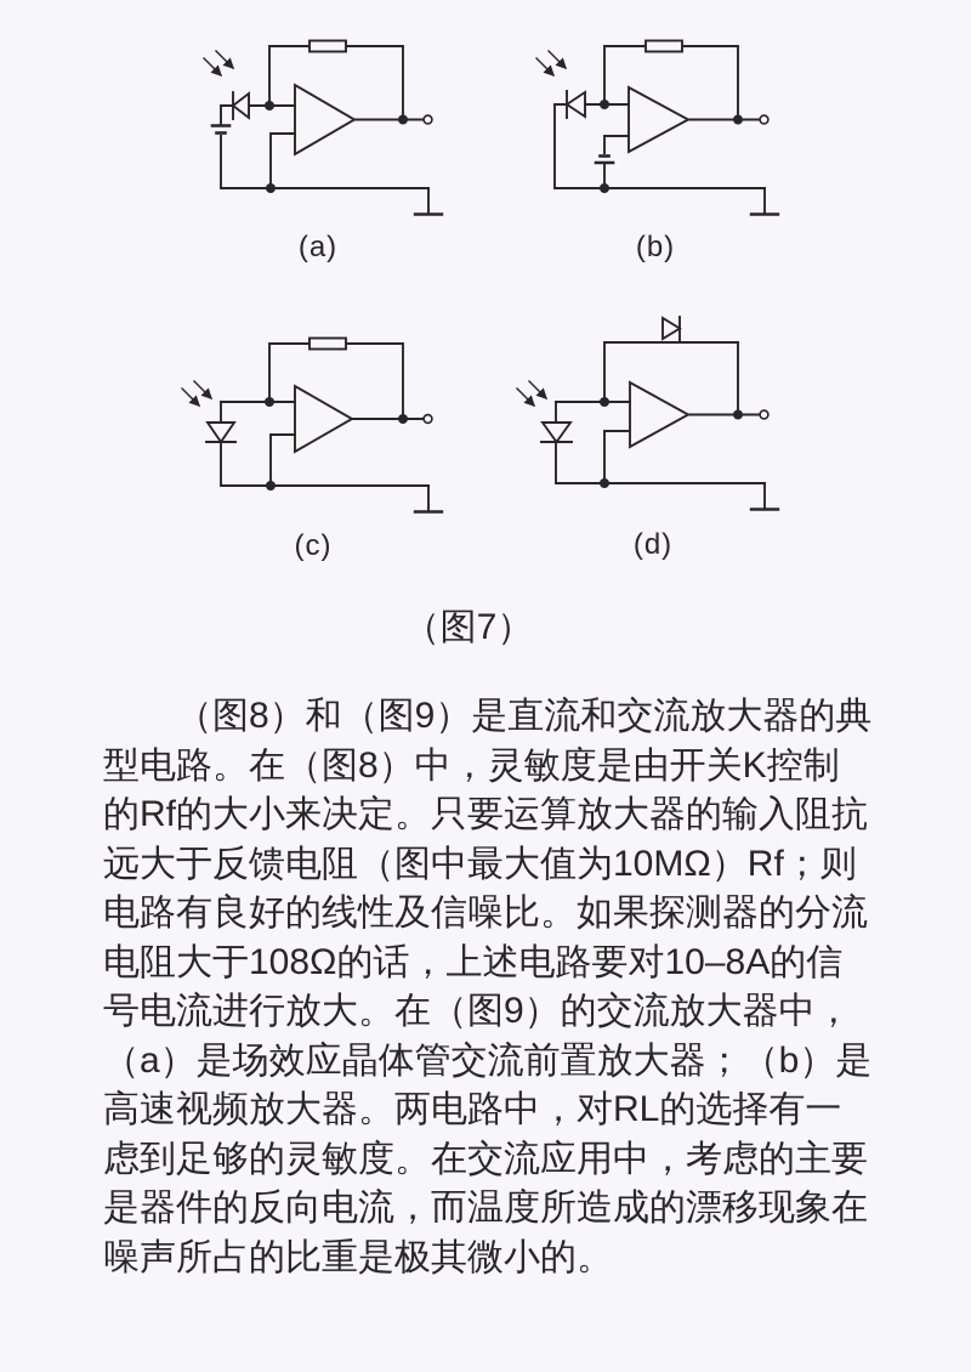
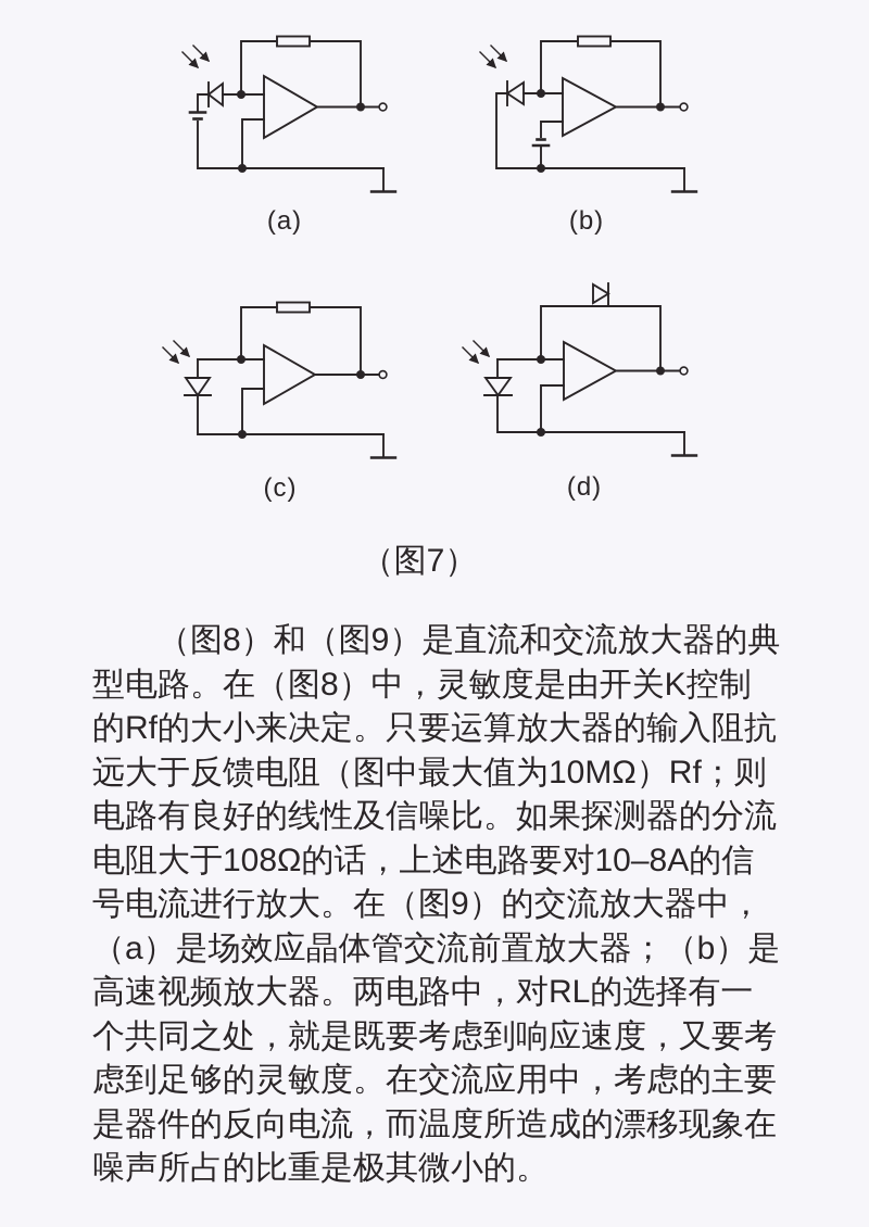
  (a)
  (b)
  (c)
  (d)
  （图7）
  （图8）和（图9）是直流和交流放大器的典
  型电路。在（图8）中，灵敏度是由开关K控制
  的Rf的大小来决定。只要运算放大器的输入阻抗
  远大于反馈电阻（图中最大值为10MΩ）Rf；则
  电路有良好的线性及信噪比。如果探测器的分流
  电阻大于108Ω的话，上述电路要对10–8A的信
  号电流进行放大。在（图9）的交流放大器中，
  （a）是场效应晶体管交流前置放大器；（b）是
  高速视频放大器。两电路中，对RL的选择有一
+ 个共同之处，就是既要考虑到响应速度，又要考
  虑到足够的灵敏度。在交流应用中，考虑的主要
  是器件的反向电流，而温度所造成的漂移现象在
  噪声所占的比重是极其微小的。
